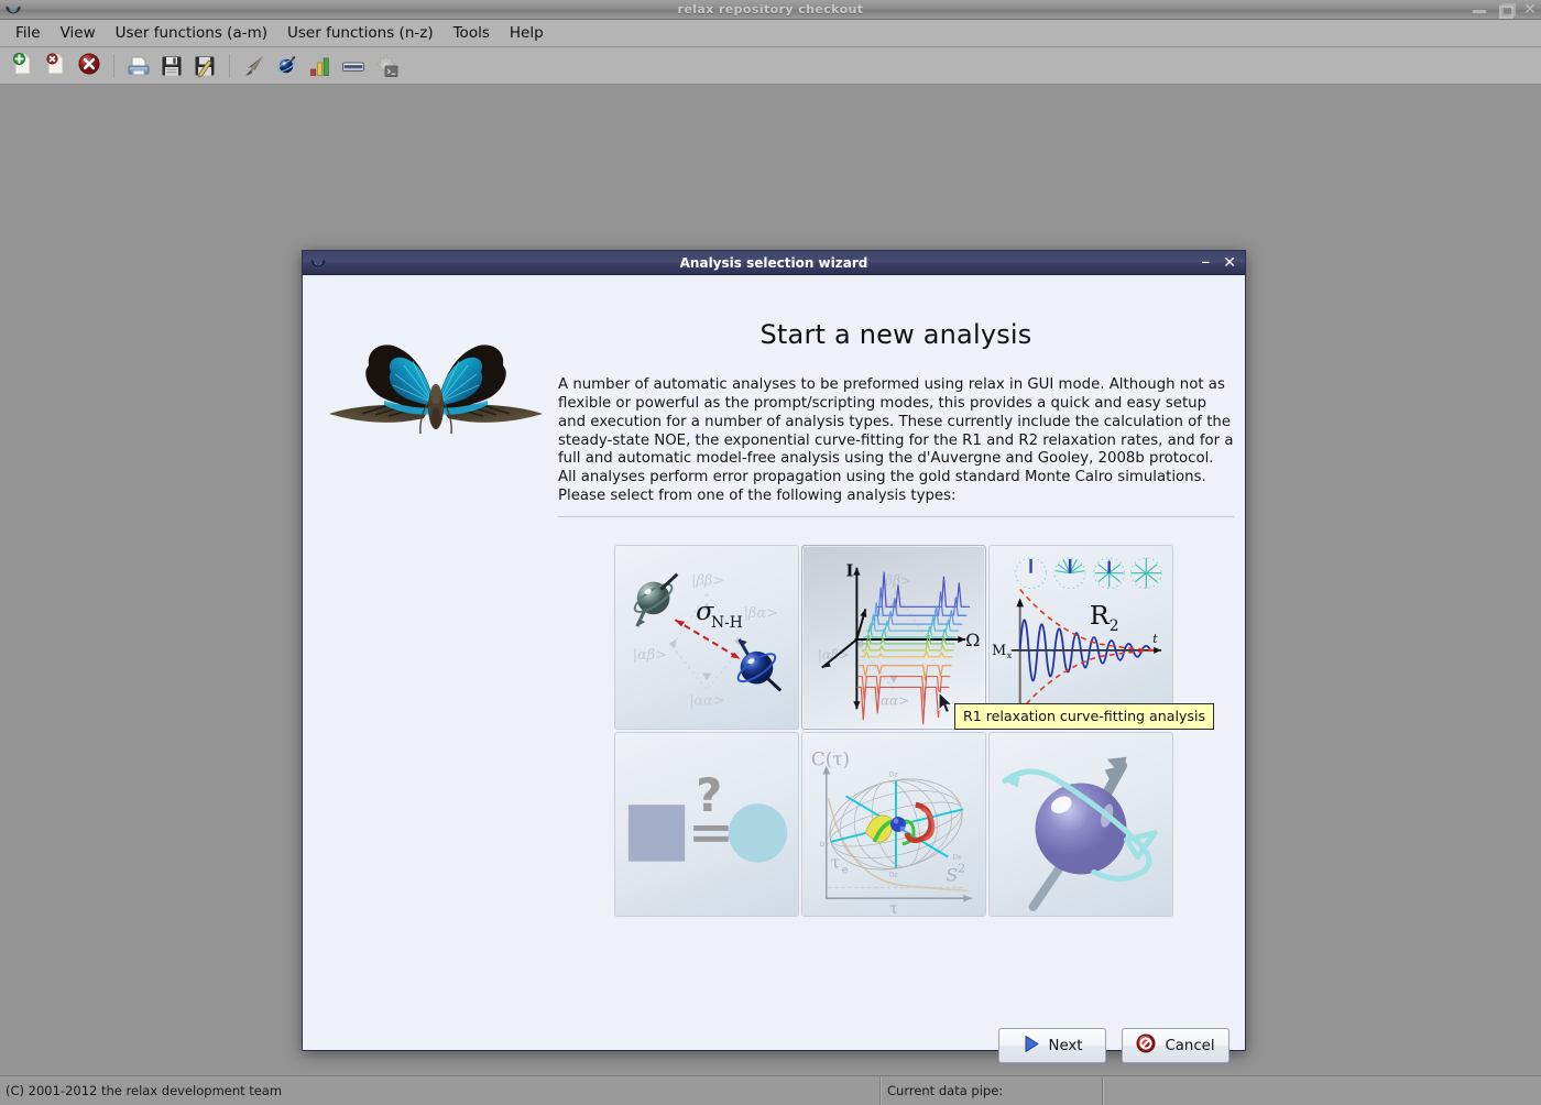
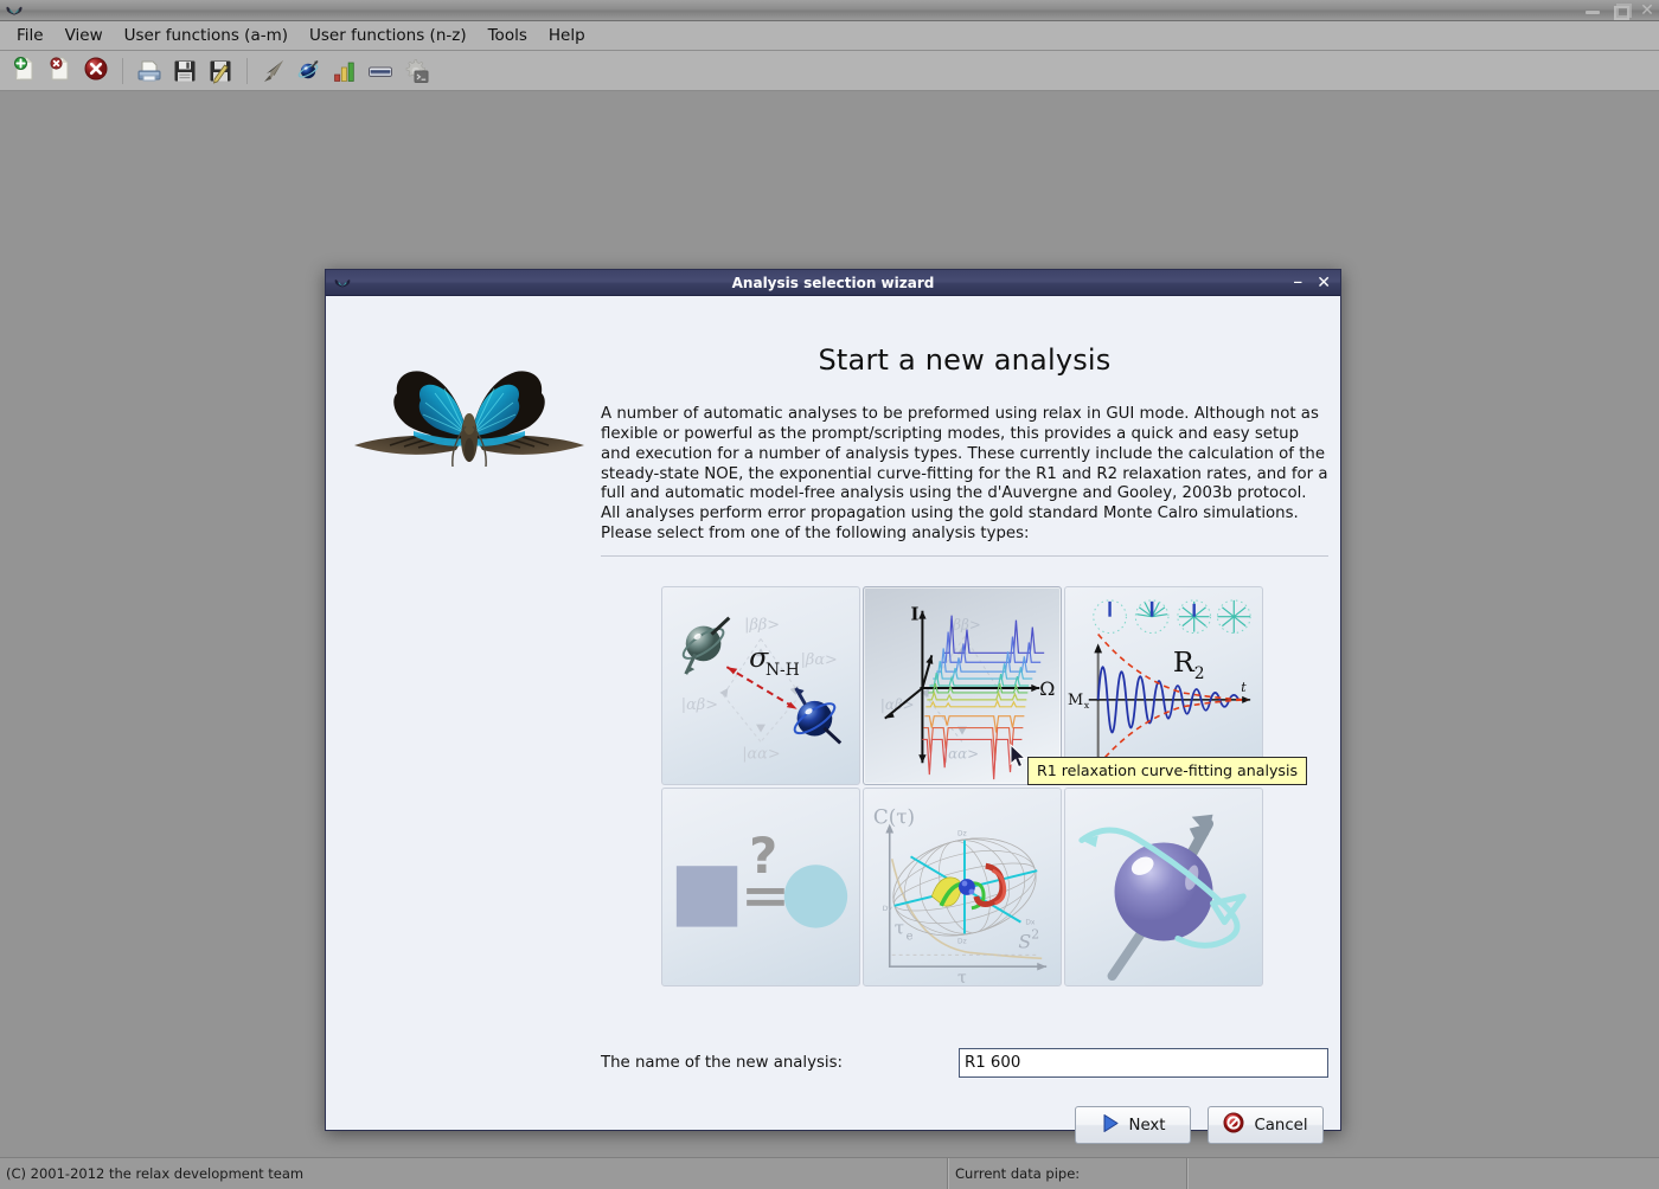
- relax repository checkout
  ✕
  File
  View
  User functions (a-m)
  User functions (n-z)
  Tools
  Help
  Analysis selection wizard
  –
  ✕
  Start a new analysis
- A number of automatic analyses to be preformed using relax in GUI mode. Although not as flexible or powerful as the prompt/scripting modes, this provides a quick and easy setup and execution for a number of analysis types. These currently include the calculation of the steady-state NOE, the exponential curve-fitting for the R1 and R2 relaxation rates, and for a full and automatic model-free analysis using the d'Auvergne and Gooley, 2008b protocol. All analyses perform error propagation using the gold standard Monte Calro simulations. Please select from one of the following analysis types:
+ A number of automatic analyses to be preformed using relax in GUI mode. Although not as flexible or powerful as the prompt/scripting modes, this provides a quick and easy setup and execution for a number of analysis types. These currently include the calculation of the steady-state NOE, the exponential curve-fitting for the R1 and R2 relaxation rates, and for a full and automatic model-free analysis using the d'Auvergne and Gooley, 2003b protocol. All analyses perform error propagation using the gold standard Monte Calro simulations. Please select from one of the following analysis types:
  |ββ>
  |βα>
  |αβ>
  |αα>
  σ
  N-H
  ββ>
  |αβ>
  αα>
  I
  Ω
  M
  x
  t
  R
  2
  ?
  C(τ)
  τ
  e
  S
  2
  τ
  R1 relaxation curve-fitting analysis
+ The name of the new analysis:
+ R1 600
  Next
  Cancel
  (C) 2001-2012 the relax development team
  Current data pipe:
